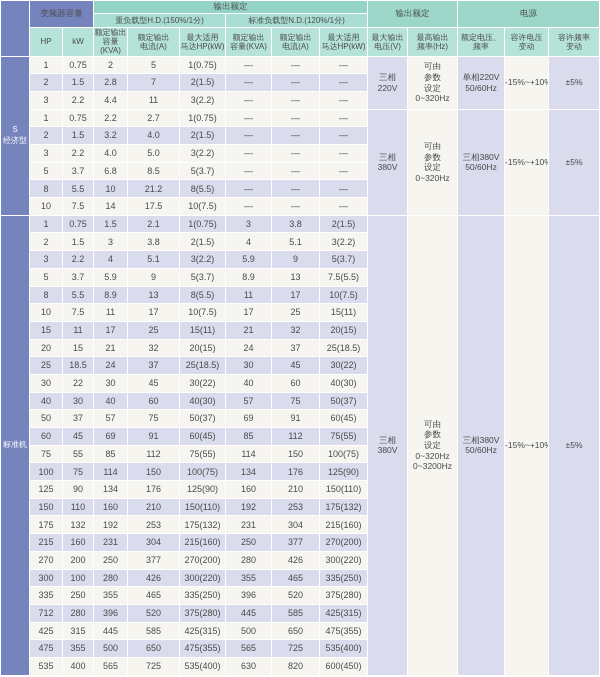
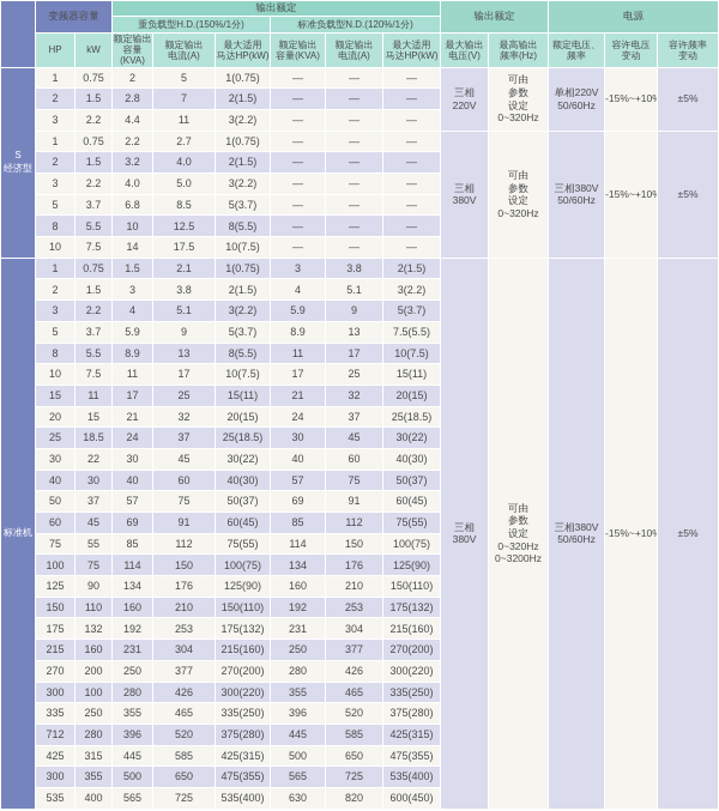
  	变频器容量	输出额定	输出额定	电源
  重负载型H.D.(150%/1分)	标准负载型N.D.(120%/1分)
  HP	kW	额定输出 容量(KVA)	额定输出 电流(A)	最大适用 马达HP(kW)	额定输出 容量(KVA)	额定输出 电流(A)	最大适用 马达HP(kW)	最大输出 电压(V)	最高输出 频率(Hz)	额定电压、 频率	容许电压 变动	容许频率 变动
  S 经济型	1	0.75	2	5	1(0.75)	—	—	—	三相 220V	可由 参数 设定 0~320Hz	单相220V 50/60Hz	-15%~+10	±5%
  2	1.5	2.8	7	2(1.5)	—	—	—
  3	2.2	4.4	11	3(2.2)	—	—	—
  1	0.75	2.2	2.7	1(0.75)	—	—	—	三相 380V	可由 参数 设定 0~320Hz	三相380V 50/60Hz	-15%~+10	±5%
  2	1.5	3.2	4.0	2(1.5)	—	—	—
  3	2.2	4.0	5.0	3(2.2)	—	—	—
  5	3.7	6.8	8.5	5(3.7)	—	—	—
- 8	5.5	10	21.2	8(5.5)	—	—	—
+ 8	5.5	10	12.5	8(5.5)	—	—	—
  10	7.5	14	17.5	10(7.5)	—	—	—
  标准机	1	0.75	1.5	2.1	1(0.75)	3	3.8	2(1.5)	三相 380V	可由 参数 设定 0~320Hz 0~3200Hz	三相380V 50/60Hz	-15%~+10	±5%
  2	1.5	3	3.8	2(1.5)	4	5.1	3(2.2)
  3	2.2	4	5.1	3(2.2)	5.9	9	5(3.7)
  5	3.7	5.9	9	5(3.7)	8.9	13	7.5(5.5)
  8	5.5	8.9	13	8(5.5)	11	17	10(7.5)
  10	7.5	11	17	10(7.5)	17	25	15(11)
  15	11	17	25	15(11)	21	32	20(15)
  20	15	21	32	20(15)	24	37	25(18.5)
  25	18.5	24	37	25(18.5)	30	45	30(22)
  30	22	30	45	30(22)	40	60	40(30)
  40	30	40	60	40(30)	57	75	50(37)
  50	37	57	75	50(37)	69	91	60(45)
  60	45	69	91	60(45)	85	112	75(55)
  75	55	85	112	75(55)	114	150	100(75)
  100	75	114	150	100(75)	134	176	125(90)
  125	90	134	176	125(90)	160	210	150(110)
  150	110	160	210	150(110)	192	253	175(132)
  175	132	192	253	175(132)	231	304	215(160)
  215	160	231	304	215(160)	250	377	270(200)
  270	200	250	377	270(200)	280	426	300(220)
  300	100	280	426	300(220)	355	465	335(250)
  335	250	355	465	335(250)	396	520	375(280)
  712	280	396	520	375(280)	445	585	425(315)
  425	315	445	585	425(315)	500	650	475(355)
- 475	355	500	650	475(355)	565	725	535(400)
+ 300	355	500	650	475(355)	565	725	535(400)
  535	400	565	725	535(400)	630	820	600(450)
